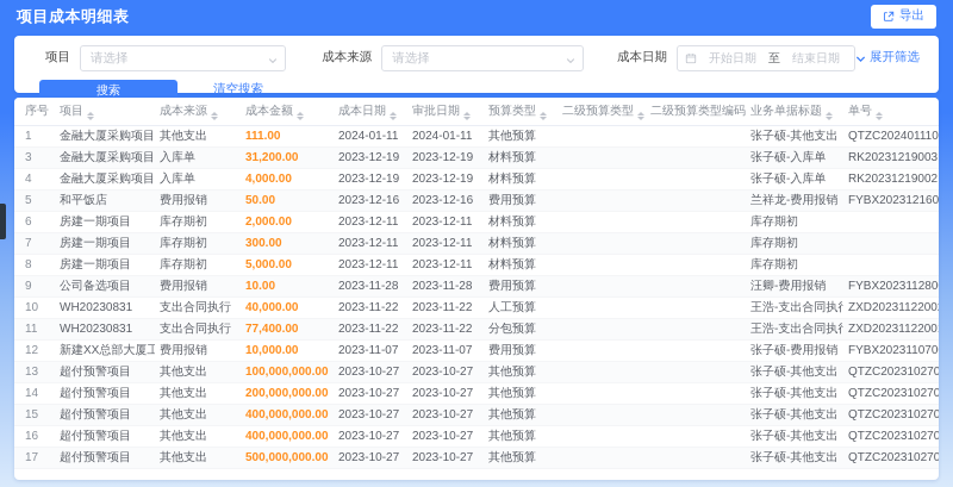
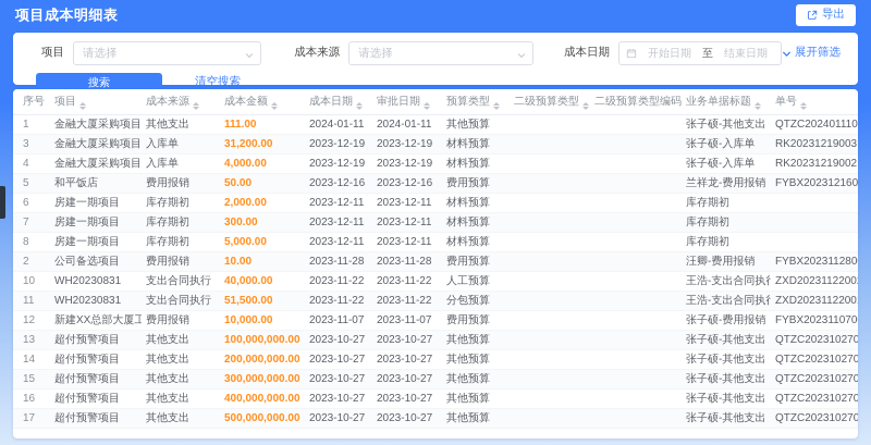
  项目成本明细表
  导出
  项目
  请选择
  成本来源
  请选择
  成本日期
  开始日期
  至
  结束日期
  展开筛选
  搜索
  清空搜索
  序号	项目	成本来源	成本金额	成本日期	审批日期	预算类型	二级预算类型	二级预算类型编码	业务单据标题	单号
  1	金融大厦采购项目	其他支出	111.00	2024-01-11	2024-01-11	其他预算			张子硕-其他支出	QTZC202401110
  3	金融大厦采购项目	入库单	31,200.00	2023-12-19	2023-12-19	材料预算			张子硕-入库单	RK20231219003
  4	金融大厦采购项目	入库单	4,000.00	2023-12-19	2023-12-19	材料预算			张子硕-入库单	RK20231219002
  5	和平饭店	费用报销	50.00	2023-12-16	2023-12-16	费用预算			兰祥龙-费用报销	FYBX202312160
  6	房建一期项目	库存期初	2,000.00	2023-12-11	2023-12-11	材料预算			库存期初
  7	房建一期项目	库存期初	300.00	2023-12-11	2023-12-11	材料预算			库存期初
  8	房建一期项目	库存期初	5,000.00	2023-12-11	2023-12-11	材料预算			库存期初
- 9	公司备选项目	费用报销	10.00	2023-11-28	2023-11-28	费用预算			汪卿-费用报销	FYBX202311280
+ 2	公司备选项目	费用报销	10.00	2023-11-28	2023-11-28	费用预算			汪卿-费用报销	FYBX202311280
  10	WH20230831	支出合同执行	40,000.00	2023-11-22	2023-11-22	人工预算			王浩-支出合同执	ZXD2023112200
- 11	WH20230831	支出合同执行	77,400.00	2023-11-22	2023-11-22	分包预算			王浩-支出合同执	ZXD2023112200
+ 11	WH20230831	支出合同执行	51,500.00	2023-11-22	2023-11-22	分包预算			王浩-支出合同执	ZXD2023112200
  12	新建XX总部大厦工	费用报销	10,000.00	2023-11-07	2023-11-07	费用预算			张子硕-费用报销	FYBX202311070
  13	超付预警项目	其他支出	100,000,000.00	2023-10-27	2023-10-27	其他预算			张子硕-其他支出	QTZC202310270
  14	超付预警项目	其他支出	200,000,000.00	2023-10-27	2023-10-27	其他预算			张子硕-其他支出	QTZC202310270
- 15	超付预警项目	其他支出	400,000,000.00	2023-10-27	2023-10-27	其他预算			张子硕-其他支出	QTZC202310270
+ 15	超付预警项目	其他支出	300,000,000.00	2023-10-27	2023-10-27	其他预算			张子硕-其他支出	QTZC202310270
  16	超付预警项目	其他支出	400,000,000.00	2023-10-27	2023-10-27	其他预算			张子硕-其他支出	QTZC202310270
  17	超付预警项目	其他支出	500,000,000.00	2023-10-27	2023-10-27	其他预算			张子硕-其他支出	QTZC202310270
